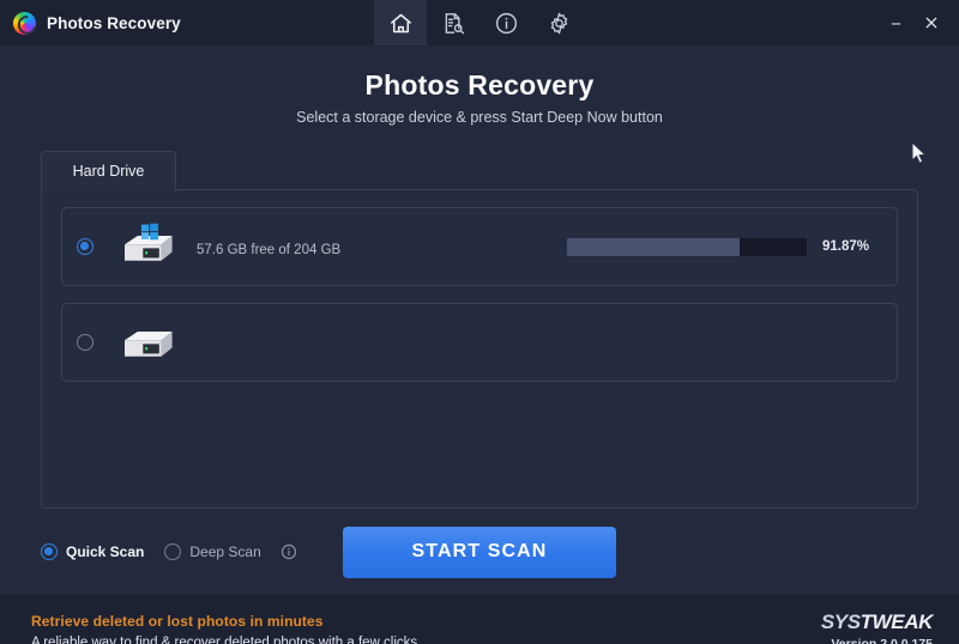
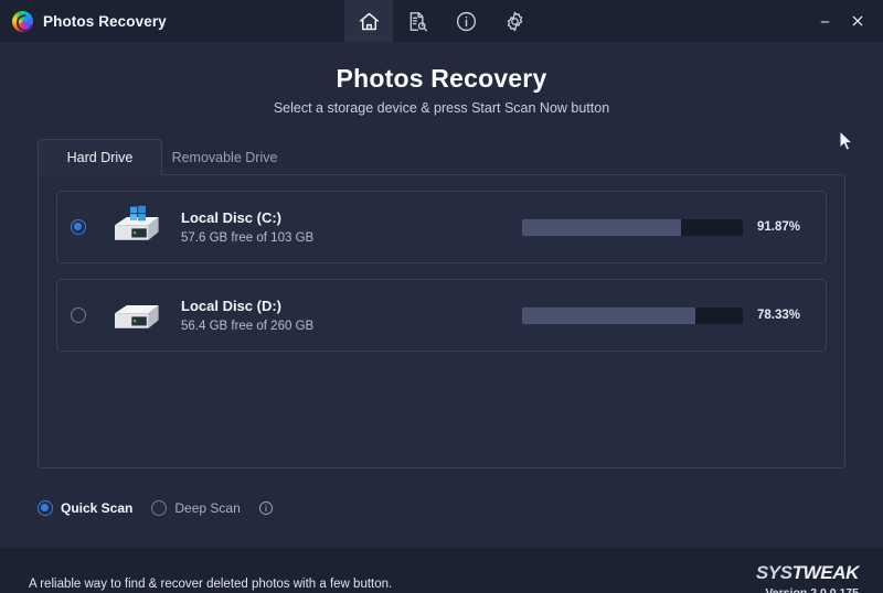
  Photos Recovery
  Photos Recovery
- Select a storage device & press Start Deep Now button
+ Select a storage device & press Start Scan Now button
  Hard Drive
+ Removable Drive
+ Local Disc (C:)
- 57.6 GB free of 204 GB
+ 57.6 GB free of 103 GB
  91.87%
+ Local Disc (D:)
+ 56.4 GB free of 260 GB
+ 78.33%
  Quick Scan
  Deep Scan
- START SCAN
- Retrieve deleted or lost photos in minutes
- A reliable way to find & recover deleted photos with a few clicks.
+ A reliable way to find & recover deleted photos with a few button.
  SYSTWEAK
